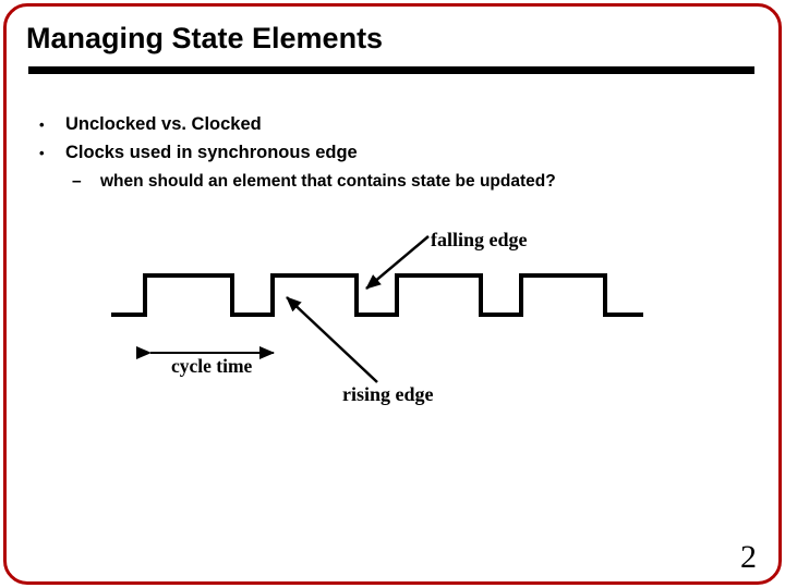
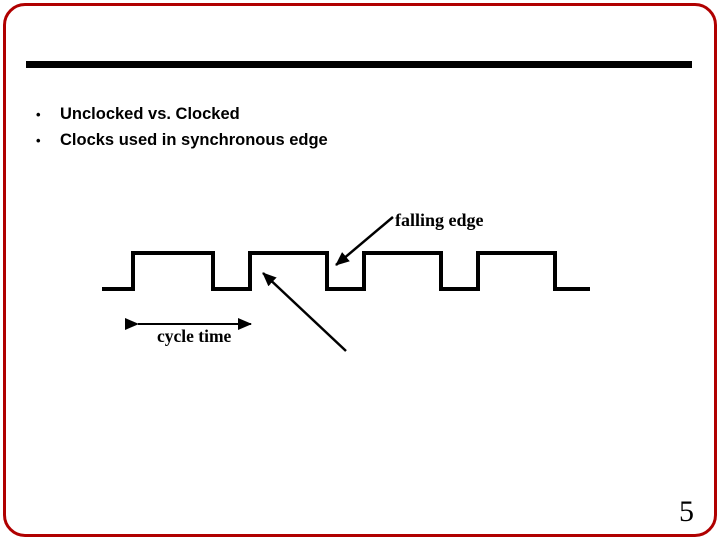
- Managing State Elements
  •
  Unclocked vs. Clocked
  •
  Clocks used in synchronous edge
- –
- when should an element that contains state be updated?
  falling edge
  cycle time
- rising edge
- 2
+ 5
